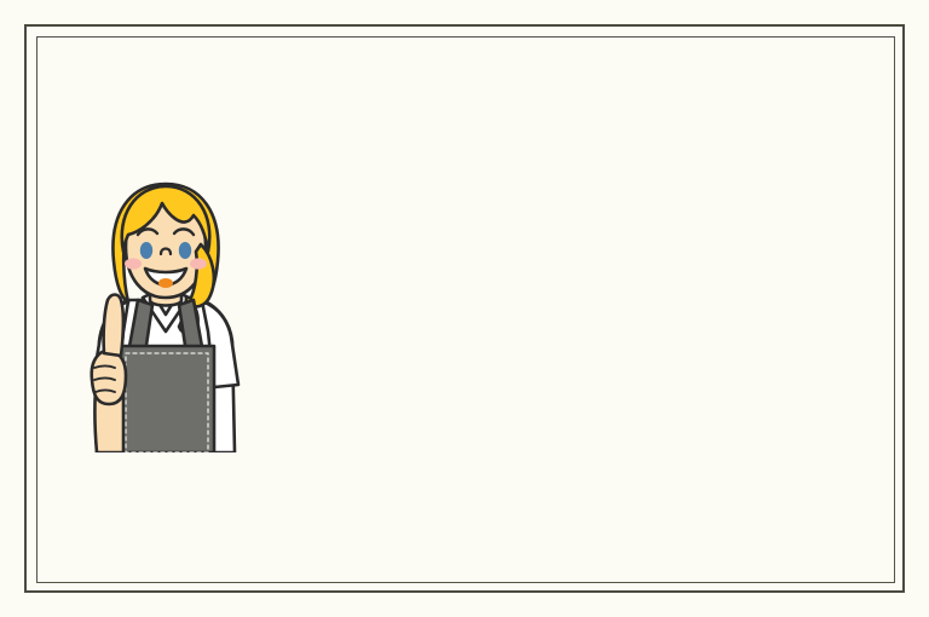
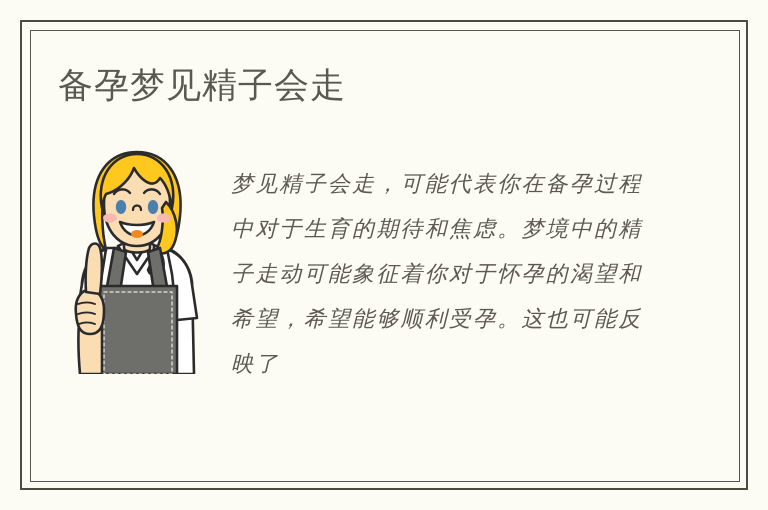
+ 备孕梦见精子会走
+ 梦见精子会走，可能代表你在备孕过程中对于生育的期待和焦虑。梦境中的精子走动可能象征着你对于怀孕的渴望和希望，希望能够顺利受孕。这也可能反映了
